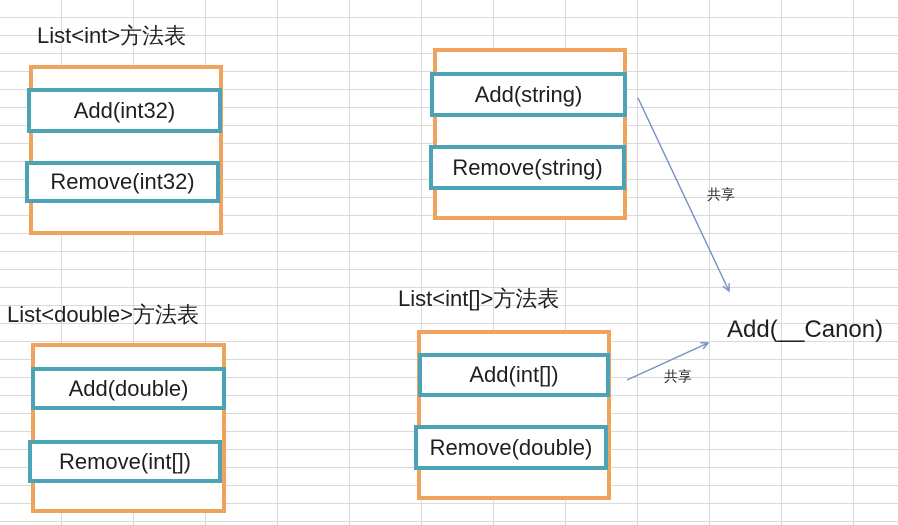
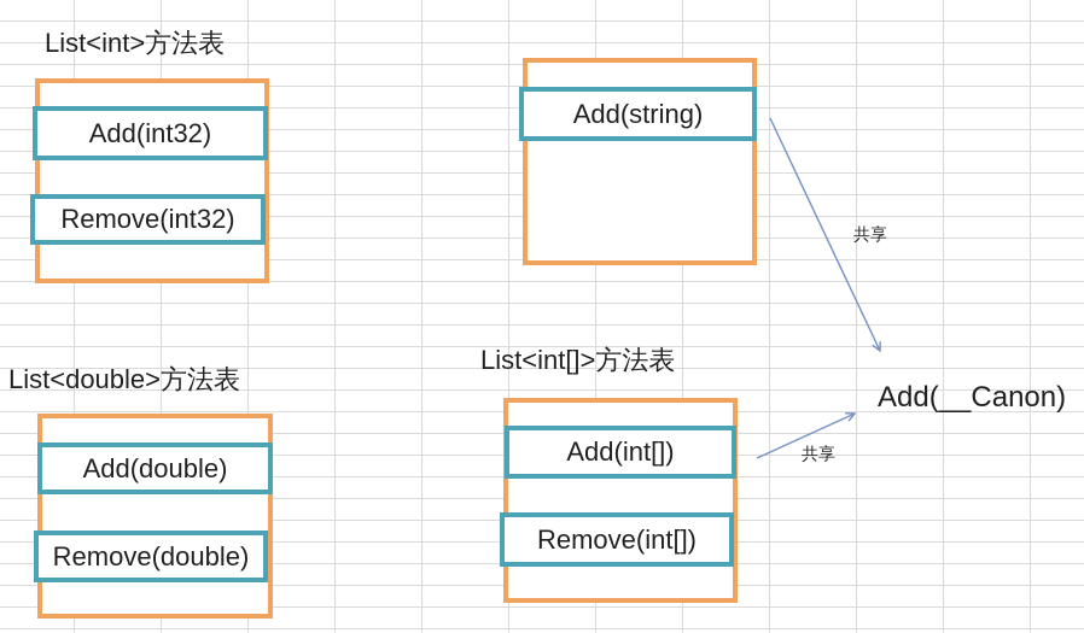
  List<int>方法表
  Add(int32)
  Remove(int32)
  Add(string)
- Remove(string)
  List<double>方法表
  Add(double)
- Remove(int[])
+ Remove(double)
  List<int[]>方法表
  Add(int[])
- Remove(double)
+ Remove(int[])
  共享
  共享
  Add(__Canon)
